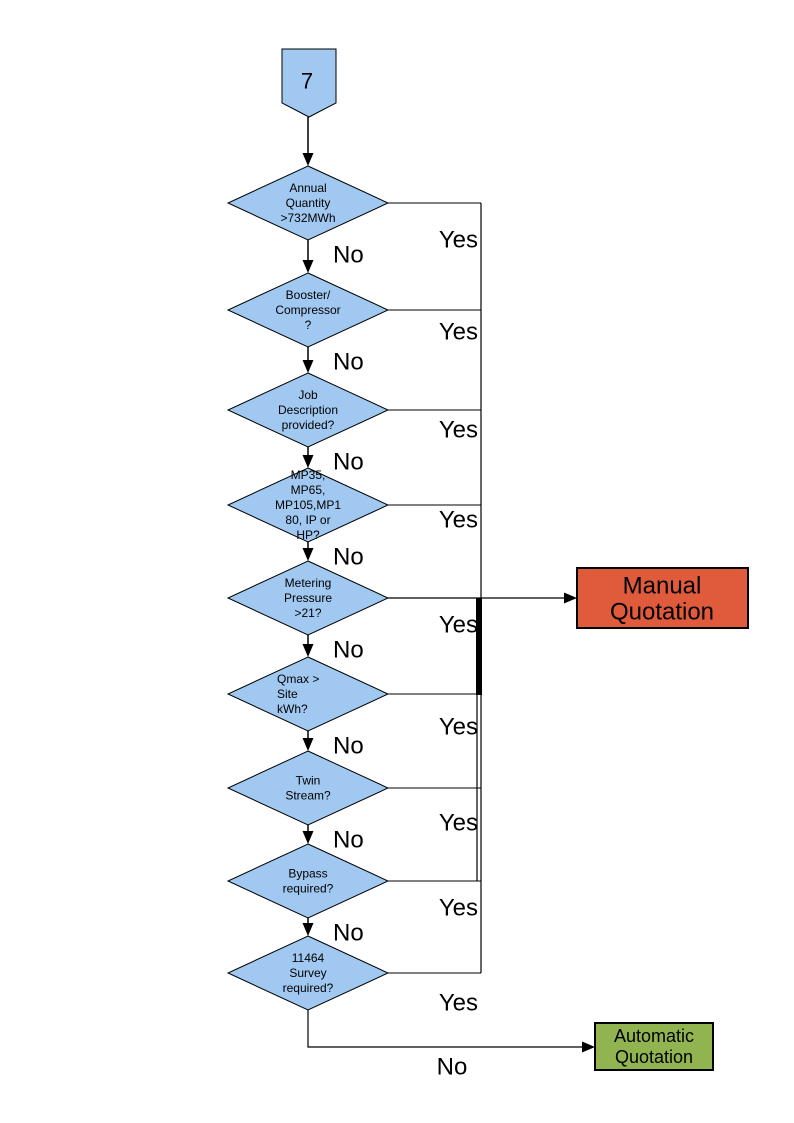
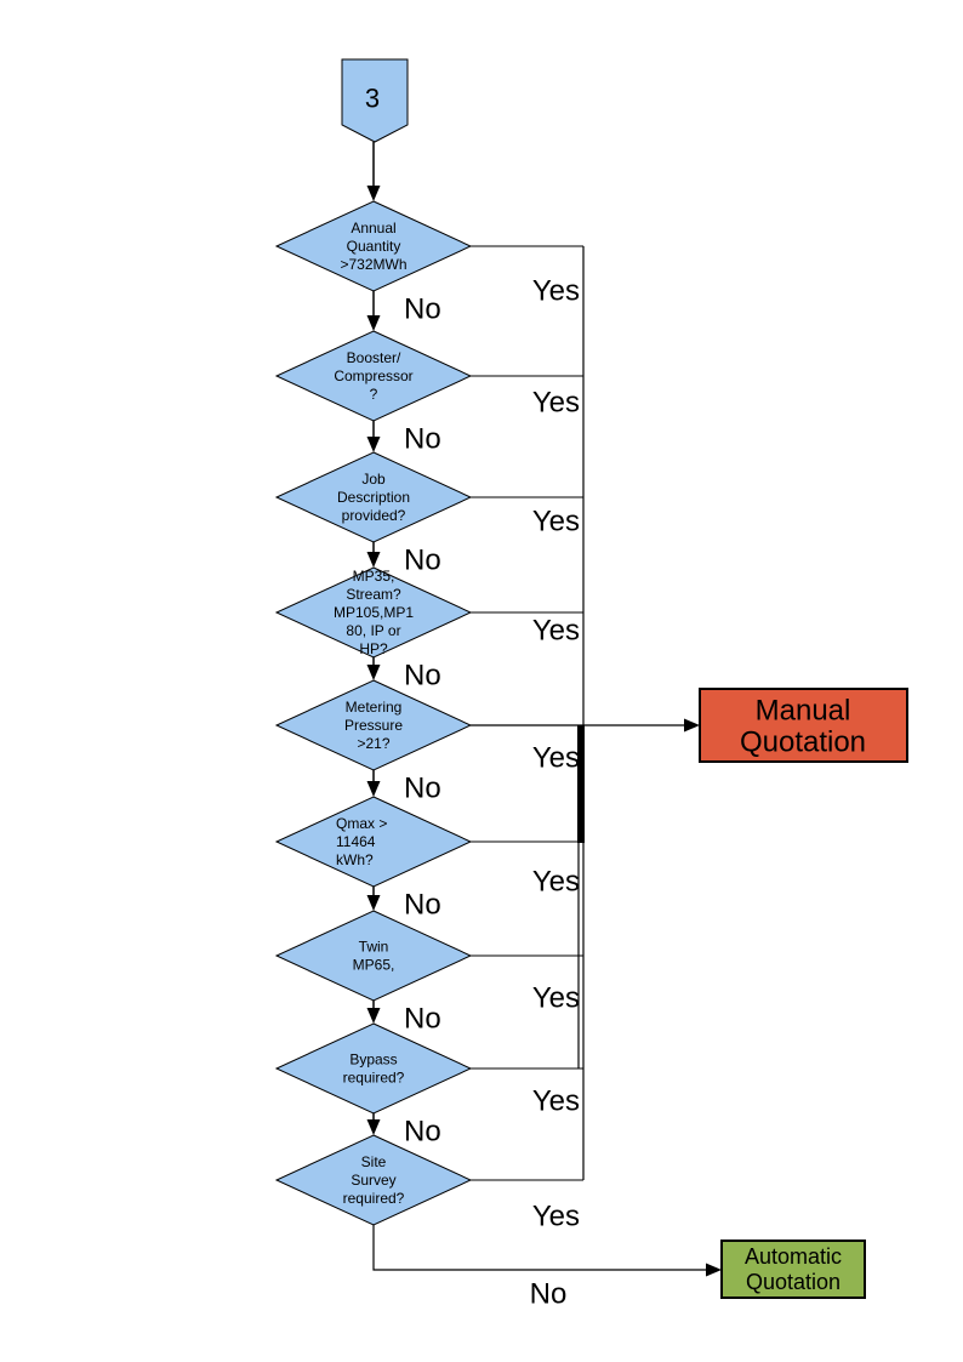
- 7
+ 3
  Annual
  Quantity
  >732MWh
  Yes
  No
  Booster/
  Compressor
  ?
  Yes
  No
  Job
  Description
  provided?
  Yes
  No
  MP35,
- MP65,
+ Stream?
  MP105,MP1
  80, IP or
  HP?
  Yes
  No
  Metering
  Pressure
  >21?
  Yes
  No
  Qmax >
- Site
+ 11464
  kWh?
  Yes
  No
  Twin
- Stream?
+ MP65,
  Yes
  No
  Bypass
  required?
  Yes
  No
- 11464
+ Site
  Survey
  required?
  Yes
  Manual
  Quotation
  No
  Automatic
  Quotation
